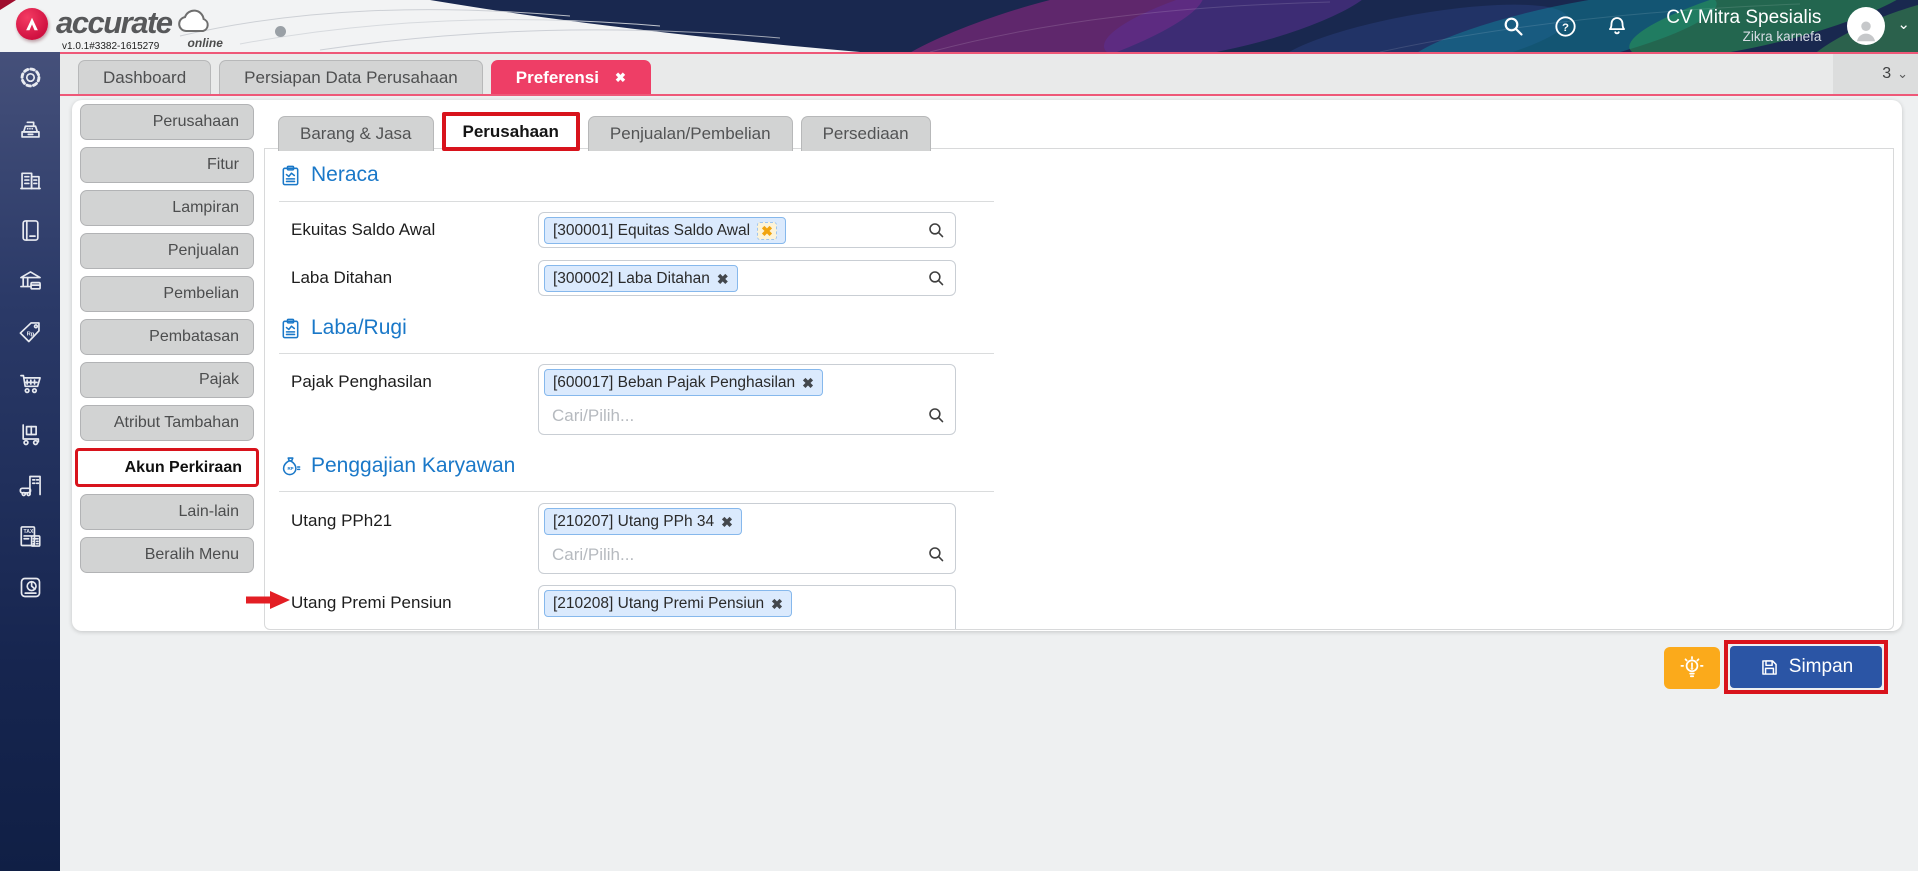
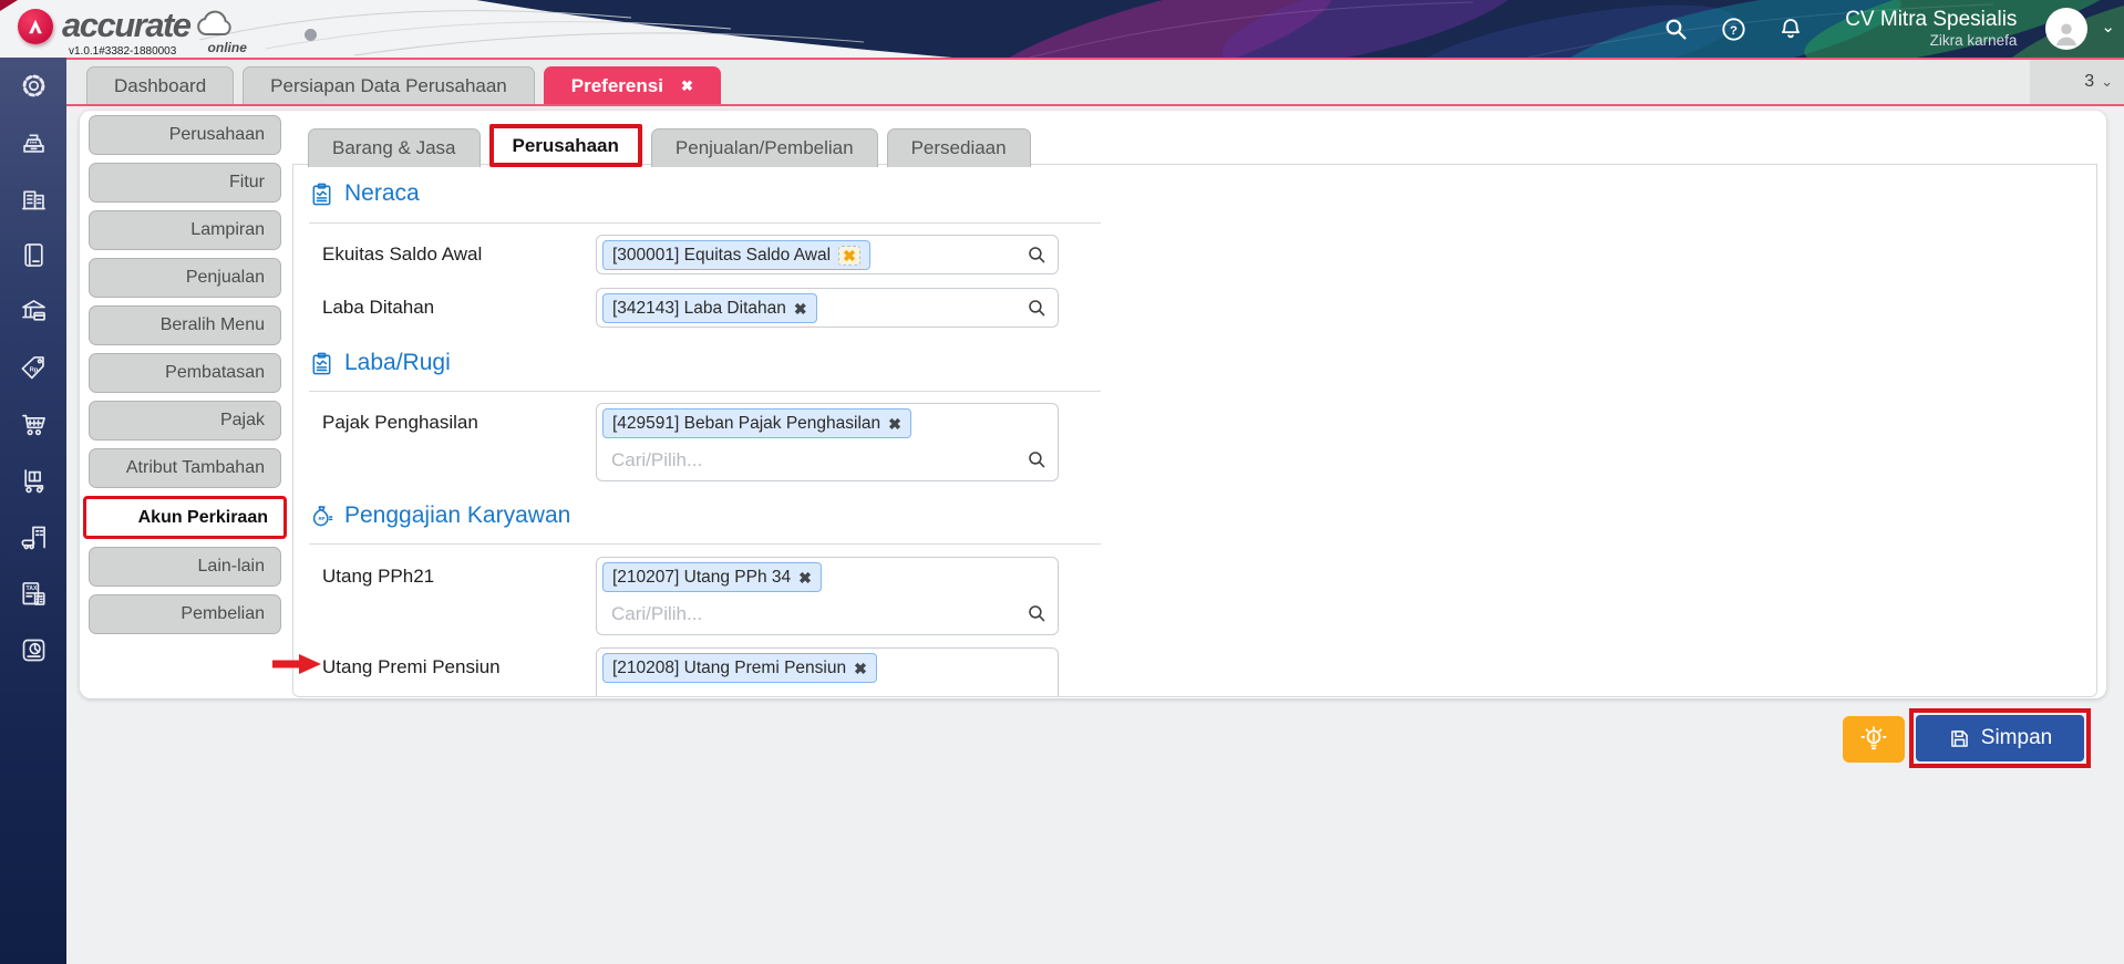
  accurate
  online
- v1.0.1#3382-1615279
+ v1.0.1#3382-1880003
  ?
  CV Mitra Spesialis
  Zikra karnefa
  ⌄
  Dashboard
  Persiapan Data Perusahaan
  Preferensi
  ✖
  3
  ⌄
  Perusahaan
  Fitur
  Lampiran
  Penjualan
- Pembelian
+ Beralih Menu
  Pembatasan
  Pajak
  Atribut Tambahan
  Akun Perkiraan
  Lain-lain
- Beralih Menu
+ Pembelian
  Barang & Jasa
  Perusahaan
  Penjualan/Pembelian
  Persediaan
  Neraca
  Ekuitas Saldo Awal
  [300001] Equitas Saldo Awal
  ✖
  Laba Ditahan
- [300002] Laba Ditahan
+ [342143] Laba Ditahan
  ✖
  Laba/Rugi
  Pajak Penghasilan
- [600017] Beban Pajak Penghasilan
+ [429591] Beban Pajak Penghasilan
  ✖
  Cari/Pilih...
  Penggajian Karyawan
  Utang PPh21
  [210207] Utang PPh 34
  ✖
  Cari/Pilih...
  Utang Premi Pensiun
  [210208] Utang Premi Pensiun
  ✖
  Simpan
